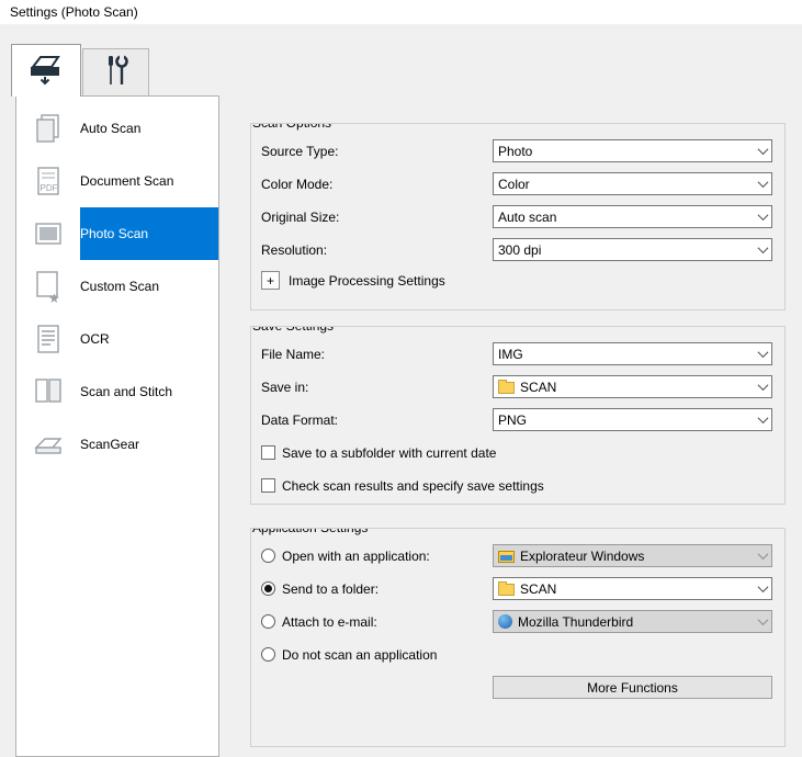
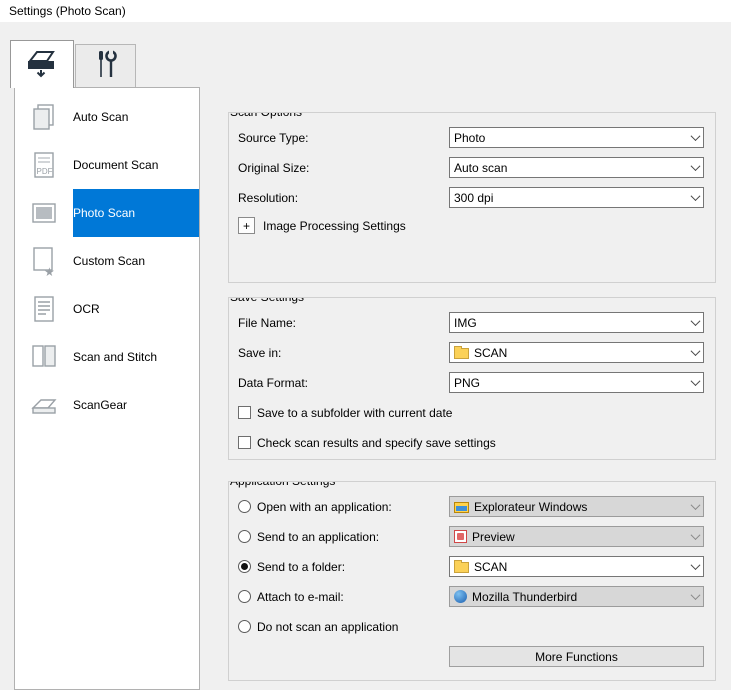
  Settings (Photo Scan)
  Auto Scan
  PDF
  Document Scan
  Photo Scan
  ★
  Custom Scan
  OCR
  Scan and Stitch
  ScanGear
  Source Type:
  Photo
- Color Mode:
- Color
  Original Size:
  Auto scan
  Resolution:
  300 dpi
  +
  Image Processing Settings
  File Name:
  IMG
  Save in:
  SCAN
  Data Format:
  PNG
  Save to a subfolder with current date
  Check scan results and specify save settings
  Open with an application:
  Explorateur Windows
+ Send to an application:
+ Preview
  Send to a folder:
  SCAN
  Attach to e-mail:
  Mozilla Thunderbird
  Do not scan an application
  More Functions
